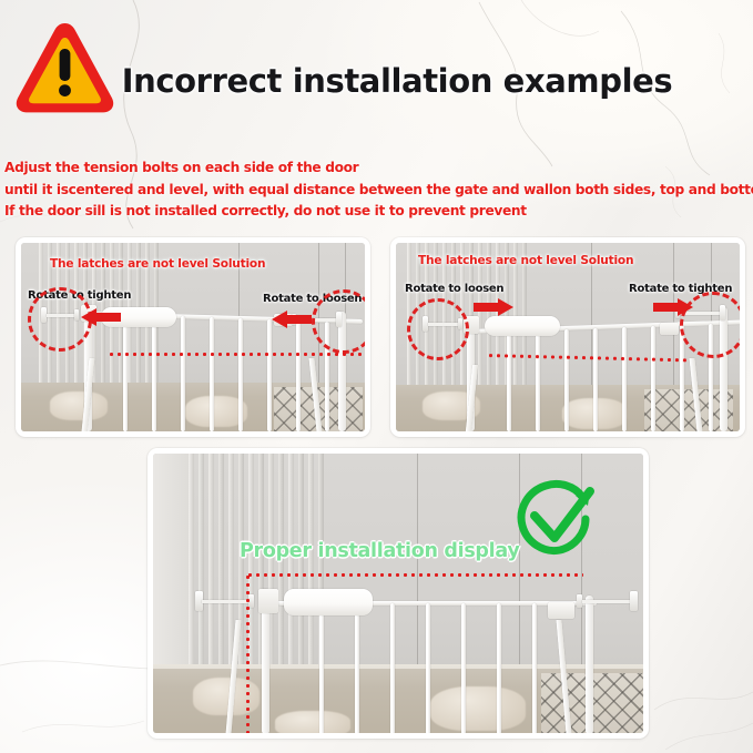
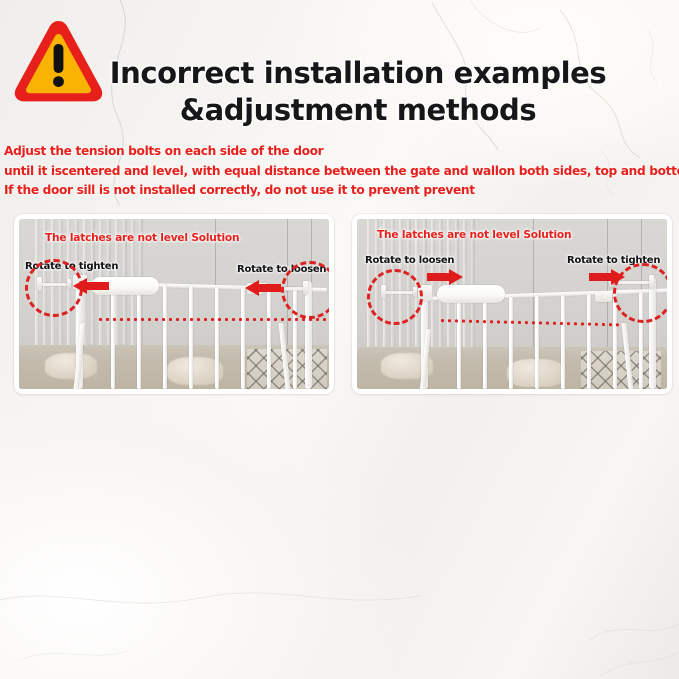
  Incorrect installation examples
+ &adjustment methods
  Adjust the tension bolts on each side of the door
  until it iscentered and level, with equal distance between the gate and wallon both sides, top and bott
  If the door sill is not installed correctly, do not use it to prevent prevent
  The latches are not level Solution
  Rotate to tighten
  Rotate to loosen
  The latches are not level Solution
  Rotate to loosen
  Rotate to tighten
- Proper installation display
